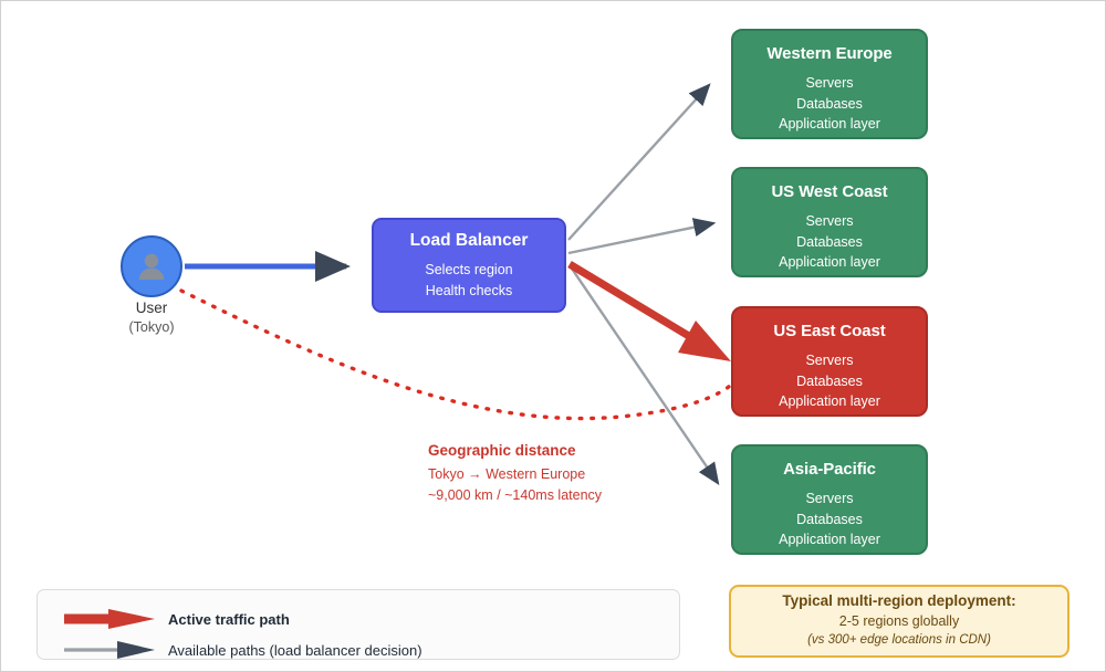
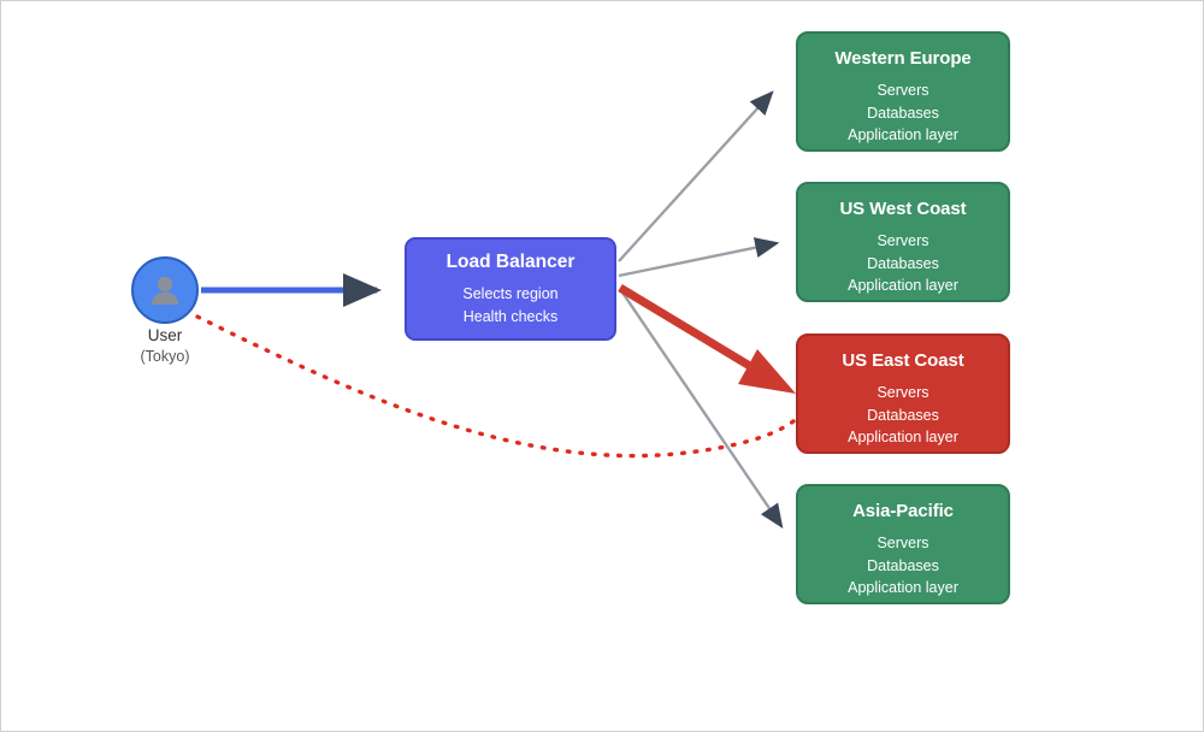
  User
  (Tokyo)
  Load Balancer
  Selects region
  Health checks
  Western Europe
  Servers
  Databases
  Application layer
  US West Coast
  Servers
  Databases
  Application layer
  US East Coast
  Servers
  Databases
  Application layer
  Asia-Pacific
  Servers
  Databases
  Application layer
- Geographic distance
- Tokyo → Western Europe
- ~9,000 km / ~140ms latency
- Active traffic path
- Available paths (load balancer decision)
- Typical multi-region deployment:
- 2-5 regions globally
- (vs 300+ edge locations in CDN)
